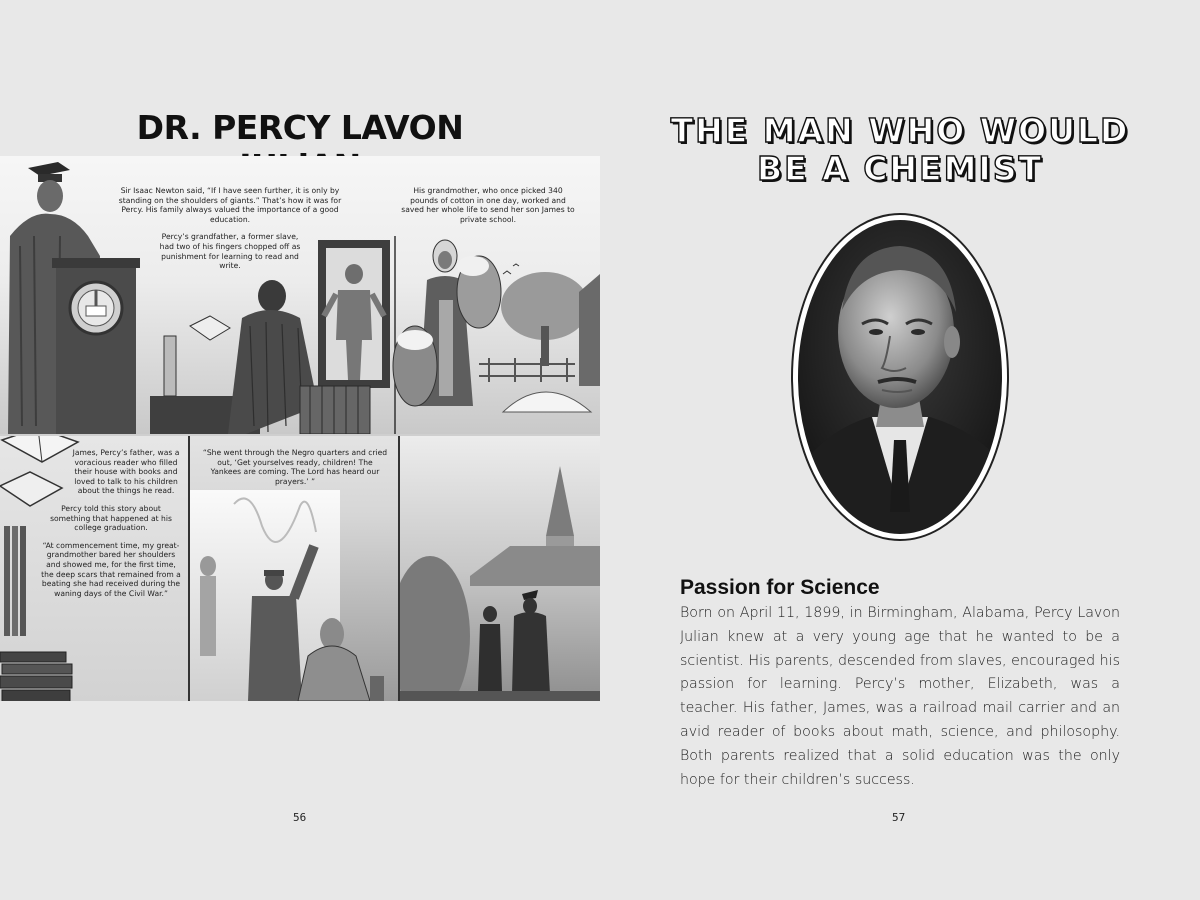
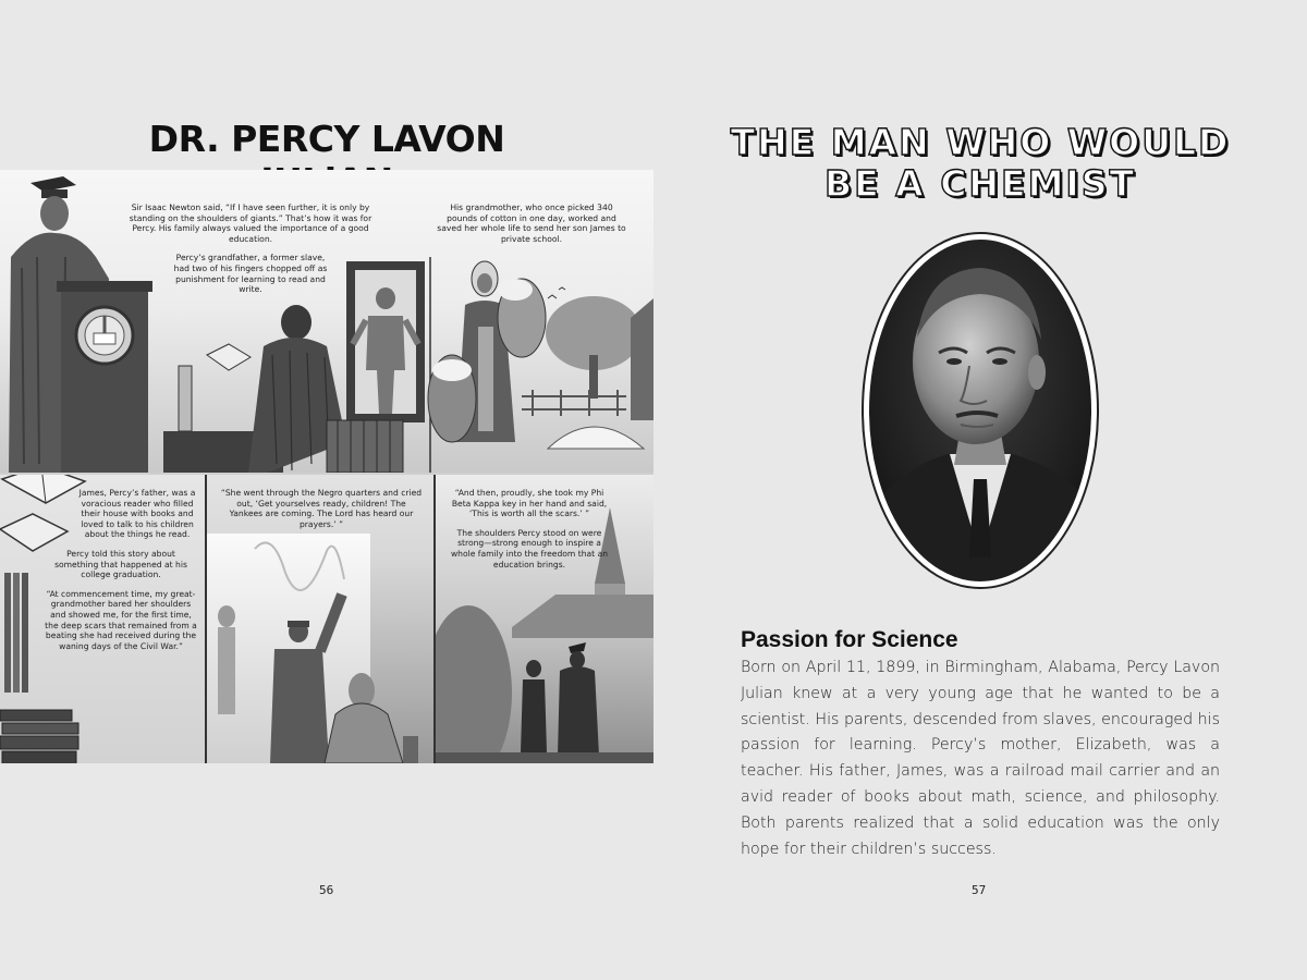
  Sir Isaac Newton said, “If I have seen further, it is only by standing on the shoulders of giants.” That’s how it was for Percy. His family always valued the importance of a good education.
  Percy’s grandfather, a former slave, had two of his fingers chopped off as punishment for learning to read and write.
  His grandmother, who once picked 340 pounds of cotton in one day, worked and saved her whole life to send her son James to private school.
  James, Percy’s father, was a voracious reader who filled their house with books and loved to talk to his children about the things he read.
  Percy told this story about something that happened at his college graduation.
  “At commencement time, my great-grandmother bared her shoulders and showed me, for the first time, the deep scars that remained from a beating she had received during the waning days of the Civil War.”
  “She went through the Negro quarters and cried out, ‘Get yourselves ready, children! The Yankees are coming. The Lord has heard our prayers.’ ”
+ “And then, proudly, she took my Phi Beta Kappa key in her hand and said, ‘This is worth all the scars.’ ”
+ The shoulders Percy stood on were strong—strong enough to inspire a whole family into the freedom that an education brings.
  56
  THE MAN WHO WOULD BE A CHEMIST
  Passion for Science
  Born on April 11, 1899, in Birmingham, Alabama, Percy Lavon Julian knew at a very young age that he wanted to be a scientist. His parents, descended from slaves, encouraged his passion for learning. Percy’s mother, Elizabeth, was a teacher. His father, James, was a railroad mail carrier and an avid reader of books about math, science, and philosophy. Both parents realized that a solid education was the only hope for their children’s success.
  57
